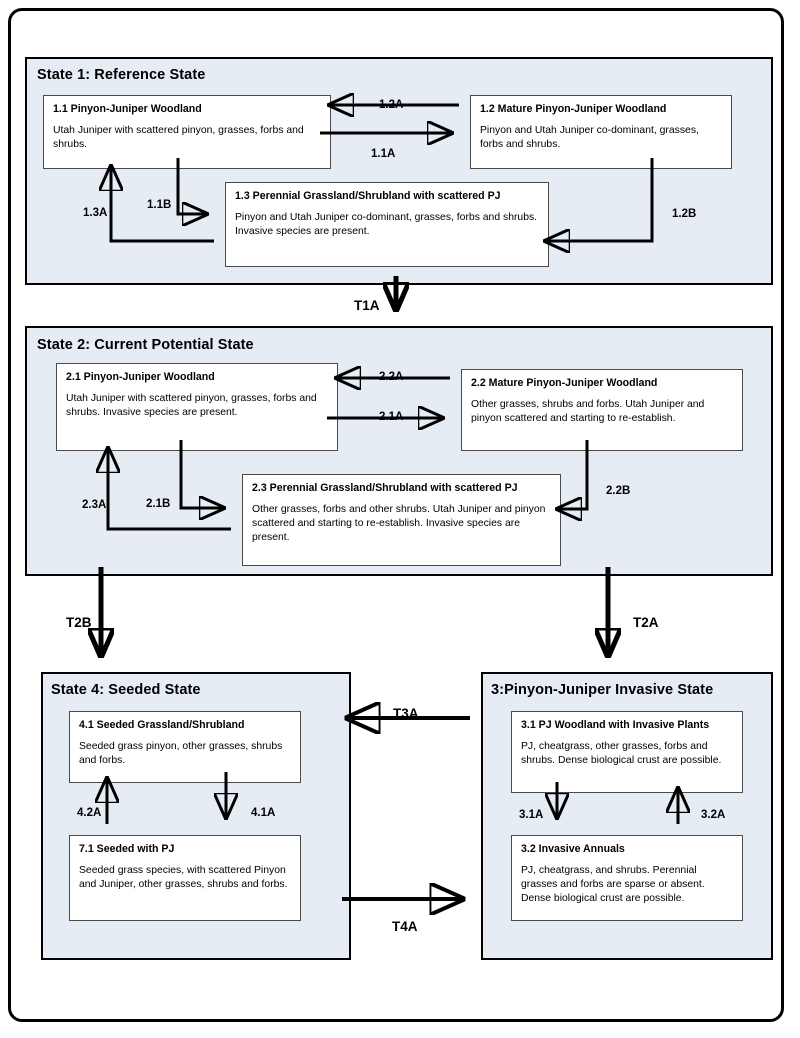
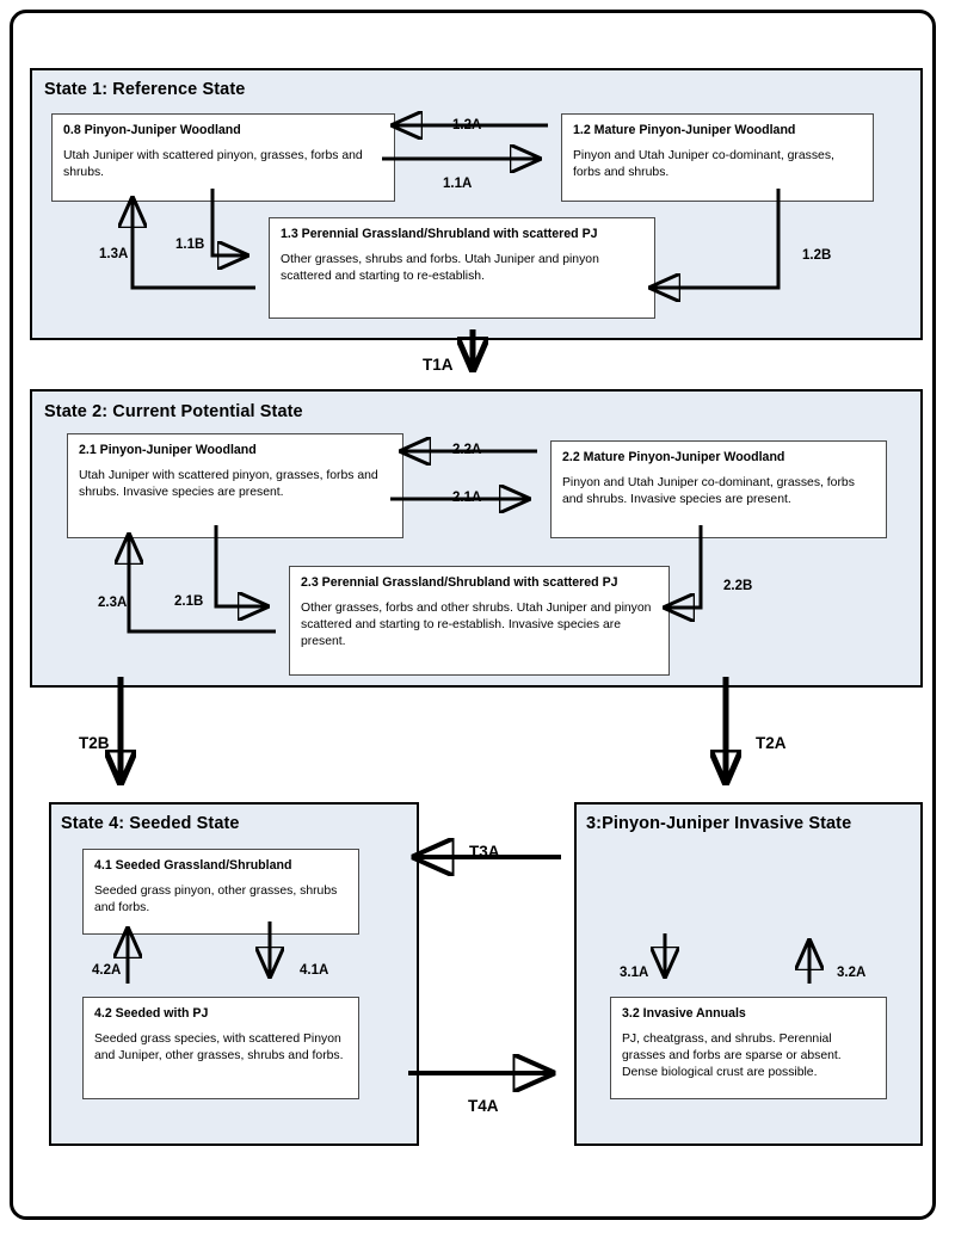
  State 1: Reference State
- 1.1 Pinyon-Juniper Woodland
+ 0.8 Pinyon-Juniper Woodland
  Utah Juniper with scattered pinyon, grasses, forbs and shrubs.
  1.2 Mature Pinyon-Juniper Woodland
  Pinyon and Utah Juniper co-dominant, grasses, forbs and shrubs.
  1.3 Perennial Grassland/Shrubland with scattered PJ
- Pinyon and Utah Juniper co-dominant, grasses, forbs and shrubs. Invasive species are present.
+ Other grasses, shrubs and forbs. Utah Juniper and pinyon scattered and starting to re-establish.
  1.1A
  1.3A
  1.1B
  1.2B
  T1A
  State 2: Current Potential State
  2.1 Pinyon-Juniper Woodland
  Utah Juniper with scattered pinyon, grasses, forbs and shrubs. Invasive species are present.
  2.2 Mature Pinyon-Juniper Woodland
- Other grasses, shrubs and forbs. Utah Juniper and pinyon scattered and starting to re-establish.
+ Pinyon and Utah Juniper co-dominant, grasses, forbs and shrubs. Invasive species are present.
  2.3 Perennial Grassland/Shrubland with scattered PJ
  Other grasses, forbs and other shrubs. Utah Juniper and pinyon scattered and starting to re-establish. Invasive species are present.
  2.3A
  2.1B
  2.2B
  T2B
  T2A
  State 4: Seeded State
  4.1 Seeded Grassland/Shrubland
  Seeded grass pinyon, other grasses, shrubs and forbs.
- 7.1 Seeded with PJ
+ 4.2 Seeded with PJ
  Seeded grass species, with scattered Pinyon and Juniper, other grasses, shrubs and forbs.
  4.2A
  4.1A
  3:Pinyon-Juniper Invasive State
- 3.1 PJ Woodland with Invasive Plants
- PJ, cheatgrass, other grasses, forbs and shrubs. Dense biological crust are possible.
  3.2 Invasive Annuals
  PJ, cheatgrass, and shrubs. Perennial grasses and forbs are sparse or absent. Dense biological crust are possible.
  3.1A
  3.2A
  T3A
  T4A
